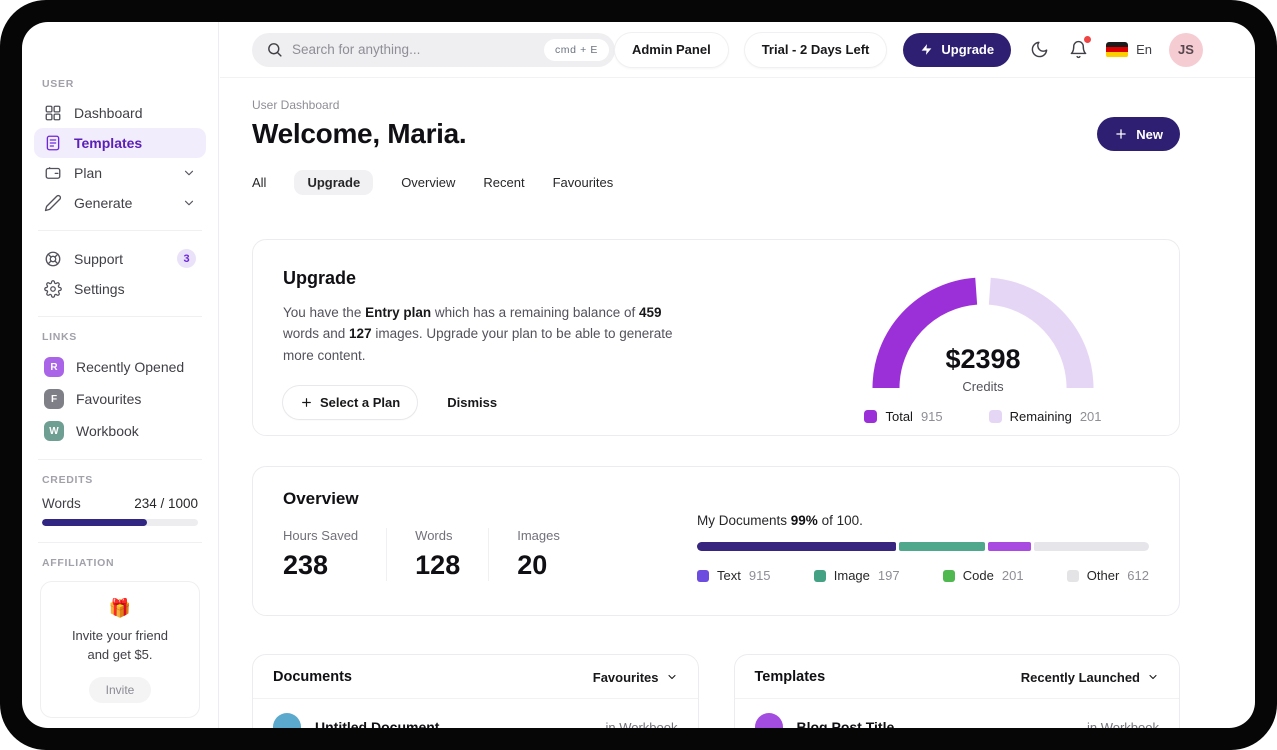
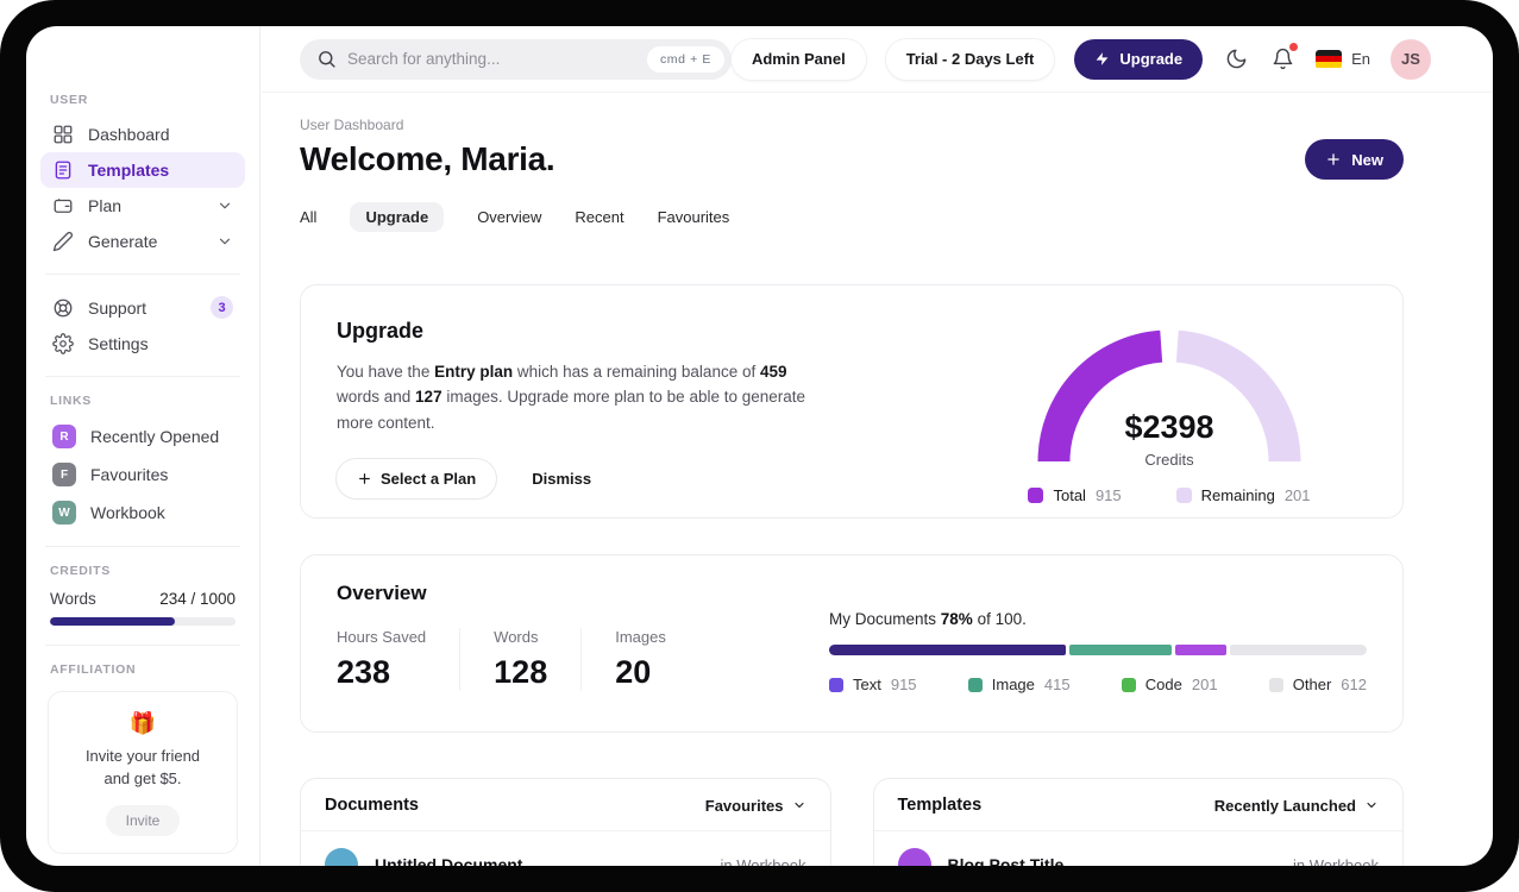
  USER
  Dashboard
  Templates
  Plan
  Generate
  Support
  3
  Settings
  LINKS
  R
  Recently Opened
  F
  Favourites
  W
  Workbook
  CREDITS
  Words
  234 / 1000
  AFFILIATION
  🎁
  Invite your friend
  and get $5.
  Invite
  Search for anything...
  cmd + E
  Admin Panel
  Trial - 2 Days Left
  Upgrade
  En
  JS
  User Dashboard
  Welcome, Maria.
  New
  All
  Upgrade
  Overview
  Recent
  Favourites
  Upgrade
- You have the Entry plan which has a remaining balance of 459 words and 127 images. Upgrade your plan to be able to generate more content.
+ You have the Entry plan which has a remaining balance of 459 words and 127 images. Upgrade more plan to be able to generate more content.
  Select a Plan
  Dismiss
  $2398
  Credits
  Total
  915
  Remaining
  201
  Overview
  Hours Saved
  238
  Words
  128
  Images
  20
- My Documents 99% of 100.
+ My Documents 78% of 100.
  Text
  915
  Image
- 197
+ 415
  Code
  201
  Other
  612
  Documents
  Favourites
  Untitled Document
  in Workbook
  Templates
  Recently Launched
  Blog Post Title
  in Workbook
